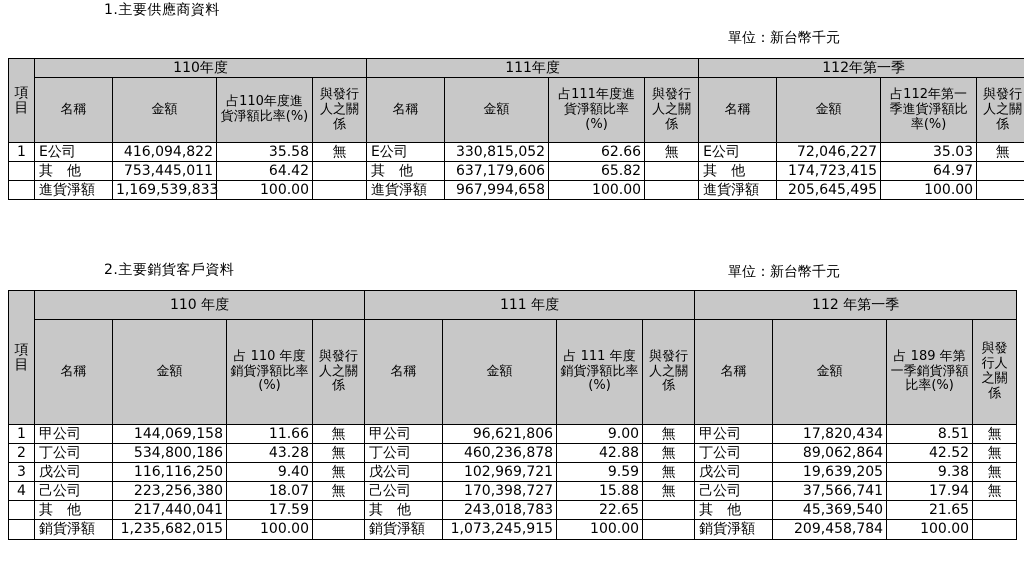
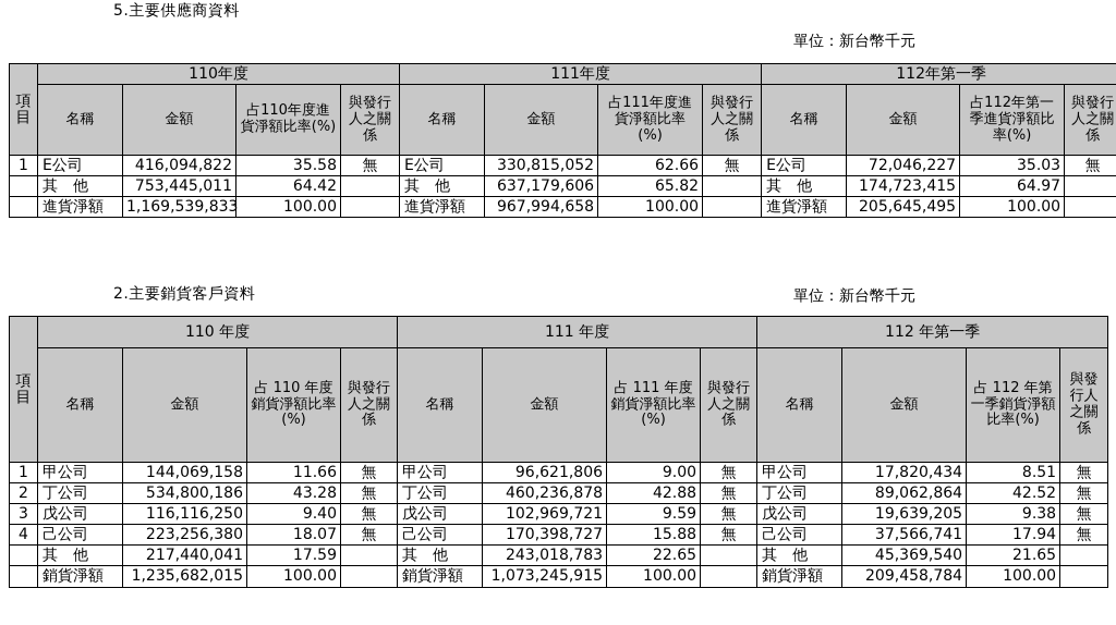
- 1.主要供應商資料
+ 5.主要供應商資料
  單位：新台幣千元
  項目	110年度	111年度	112年第一季
  名稱	金額	占110年度進貨淨額比率(%)	與發行人之關係	名稱	金額	占111年度進貨淨額比率 (%)	與發行人之關係	名稱	金額	占112年第一季進貨淨額比率(%)	與發行人之關係
  1	E公司	416,094,822	35.58	無	E公司	330,815,052	62.66	無	E公司	72,046,227	35.03	無
  	其 他	753,445,011	64.42		其 他	637,179,606	65.82		其 他	174,723,415	64.97
  	進貨淨額	1,169,539,833	100.00		進貨淨額	967,994,658	100.00		進貨淨額	205,645,495	100.00
  2.主要銷貨客戶資料
  單位：新台幣千元
  項目	110 年度	111 年度	112 年第一季
- 名稱	金額	占 110 年度銷貨淨額比率(%)	與發行人之關係	名稱	金額	占 111 年度銷貨淨額比率(%)	與發行人之關係	名稱	金額	占 189 年第一季銷貨淨額比率(%)	與發行人之關係
+ 名稱	金額	占 110 年度銷貨淨額比率(%)	與發行人之關係	名稱	金額	占 111 年度銷貨淨額比率(%)	與發行人之關係	名稱	金額	占 112 年第一季銷貨淨額比率(%)	與發行人之關係
  1	甲公司	144,069,158	11.66	無	甲公司	96,621,806	9.00	無	甲公司	17,820,434	8.51	無
  2	丁公司	534,800,186	43.28	無	丁公司	460,236,878	42.88	無	丁公司	89,062,864	42.52	無
  3	戊公司	116,116,250	9.40	無	戊公司	102,969,721	9.59	無	戊公司	19,639,205	9.38	無
  4	己公司	223,256,380	18.07	無	己公司	170,398,727	15.88	無	己公司	37,566,741	17.94	無
  	其 他	217,440,041	17.59		其 他	243,018,783	22.65		其 他	45,369,540	21.65
  	銷貨淨額	1,235,682,015	100.00		銷貨淨額	1,073,245,915	100.00		銷貨淨額	209,458,784	100.00
